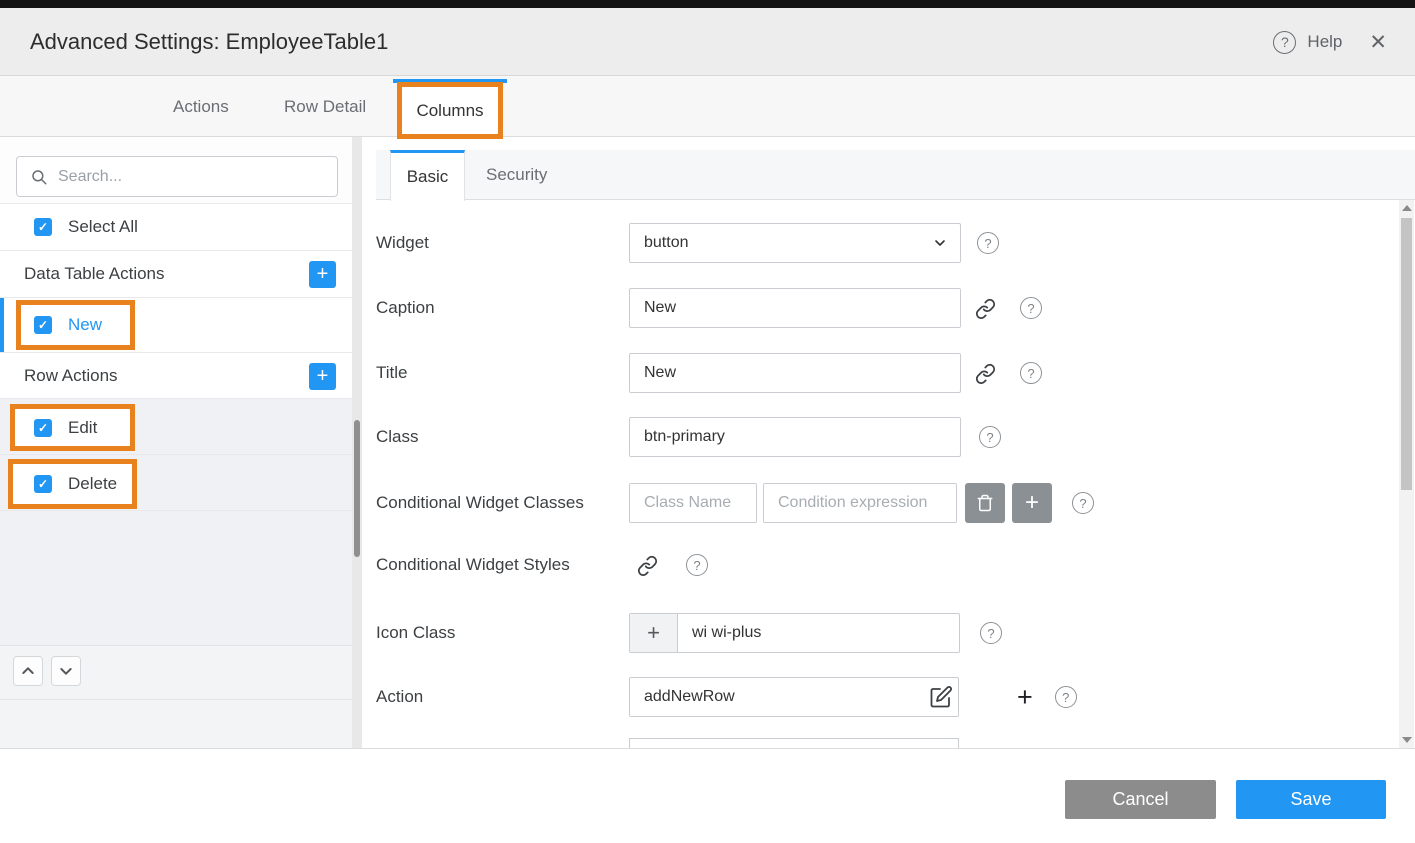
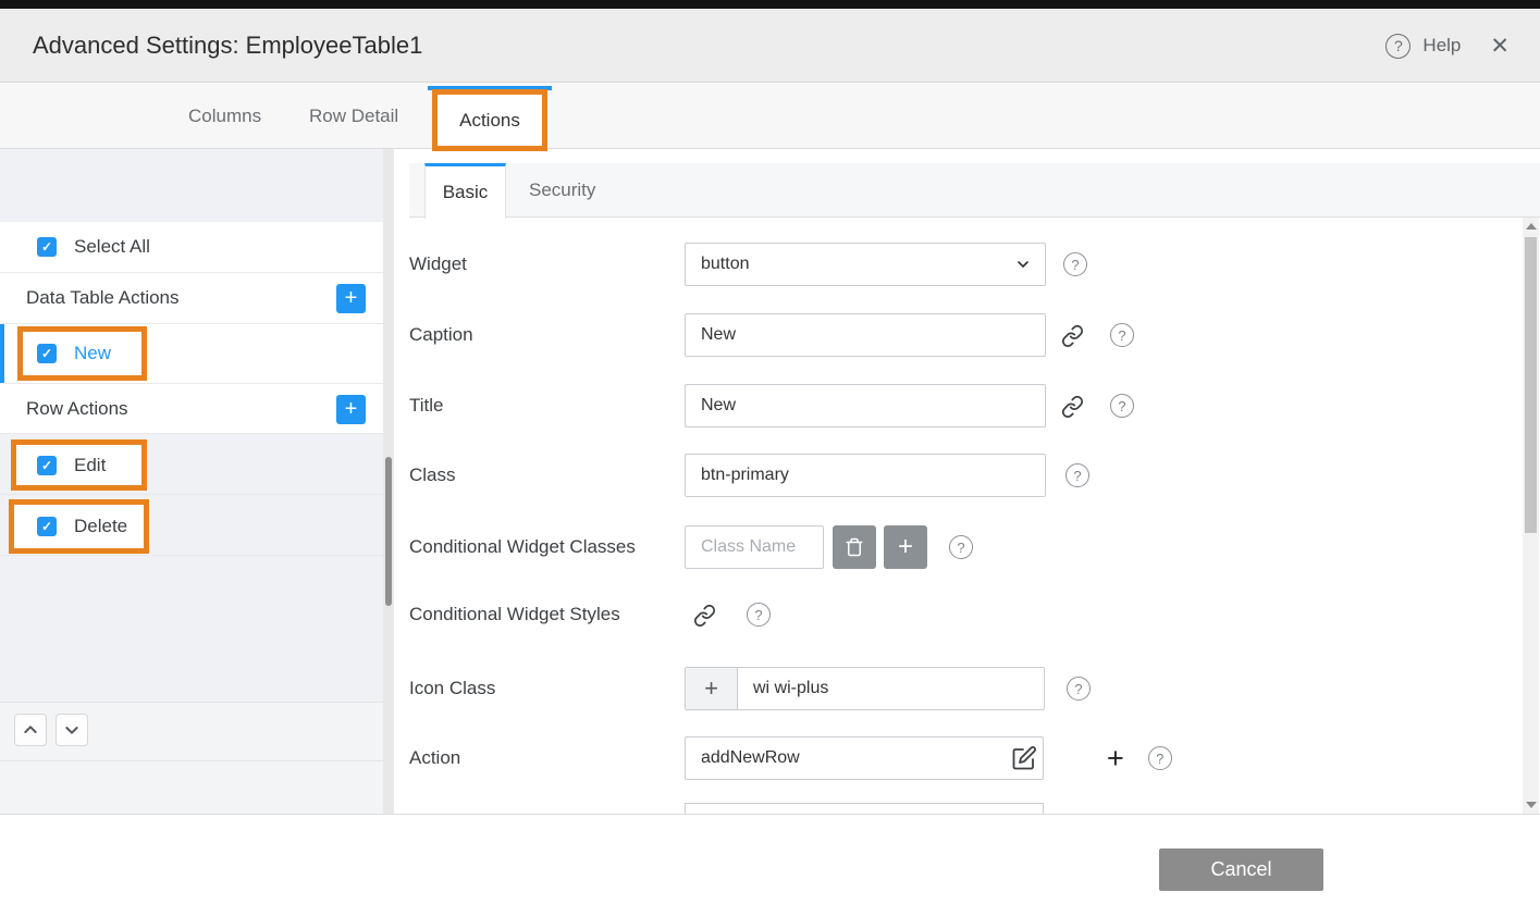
  Advanced Settings: EmployeeTable1
  ?
  Help
  ✕
- Actions
+ Columns
  Row Detail
- Columns
+ Actions
- Search...
  ✓
  Select All
  Data Table Actions
  +
  ✓
  New
  Row Actions
  +
  ✓
  Edit
  ✓
  Delete
  Basic
  Security
  Widget
  button
  ?
  Caption
  New
  ?
  Title
  New
  ?
  Class
  btn-primary
  ?
  Conditional Widget Classes
  Class Name
- Condition expression
  +
  ?
  Conditional Widget Styles
  ?
  Icon Class
  +
  wi wi-plus
  ?
  Action
  addNewRow
  +
  ?
  Cancel
- Save
